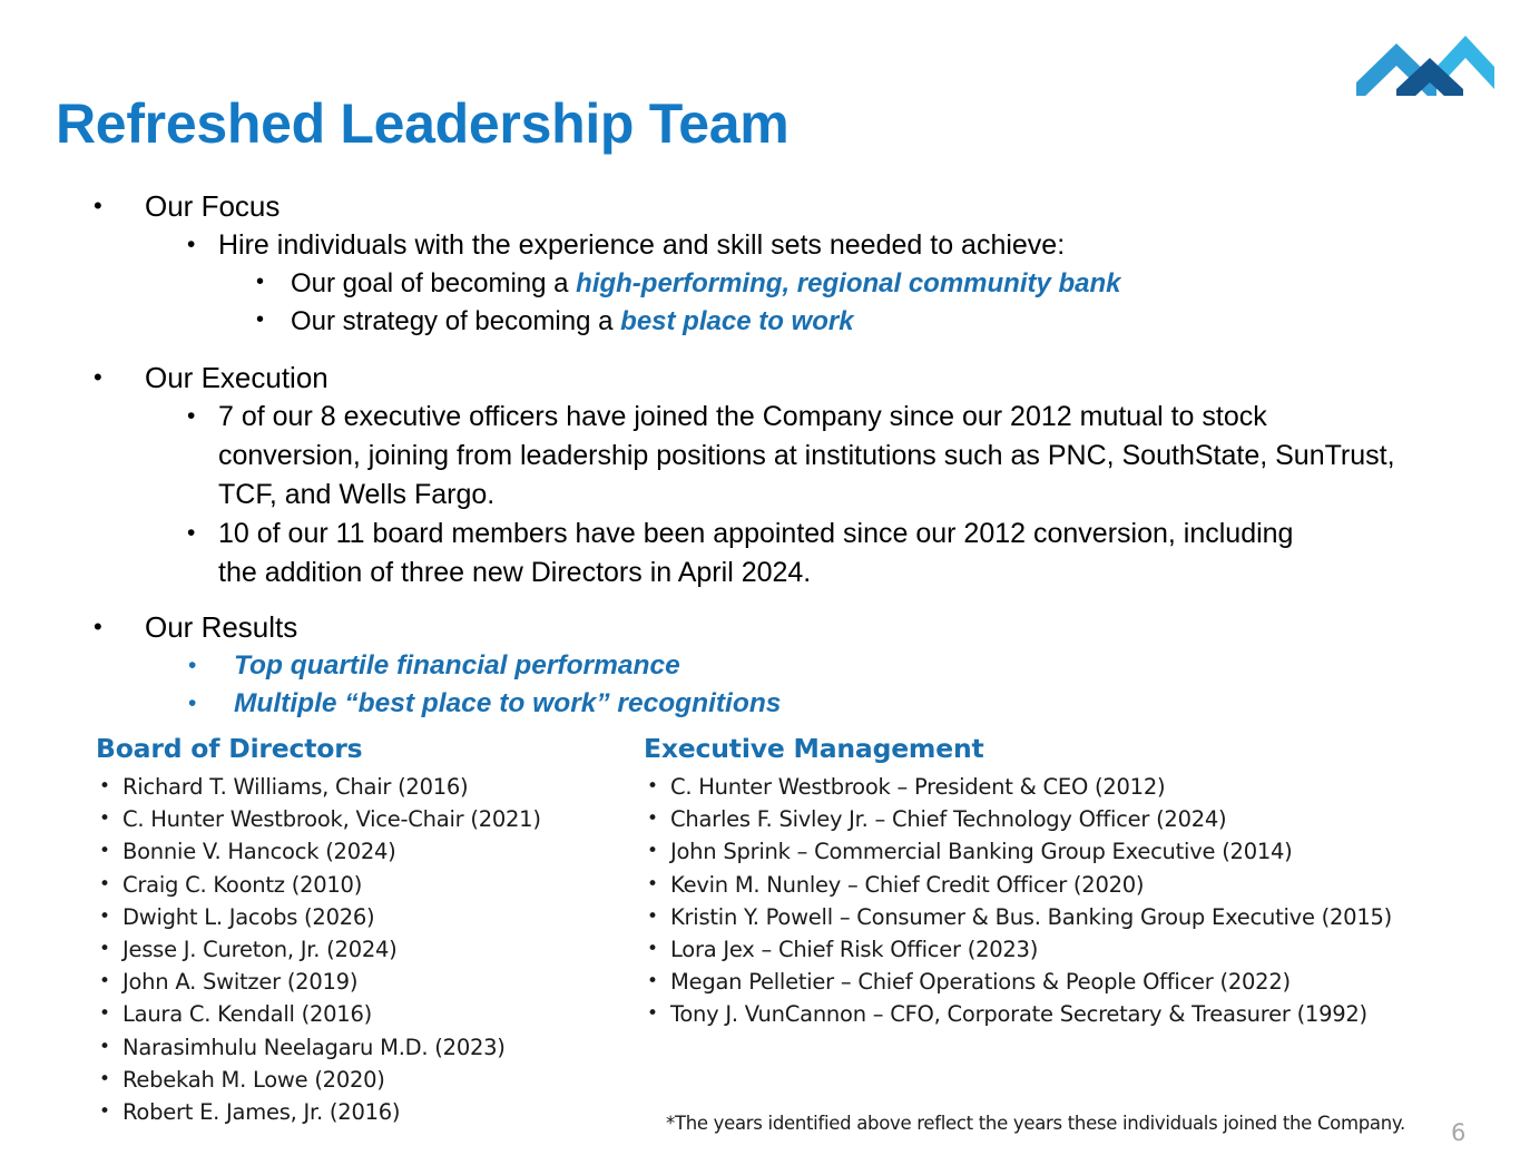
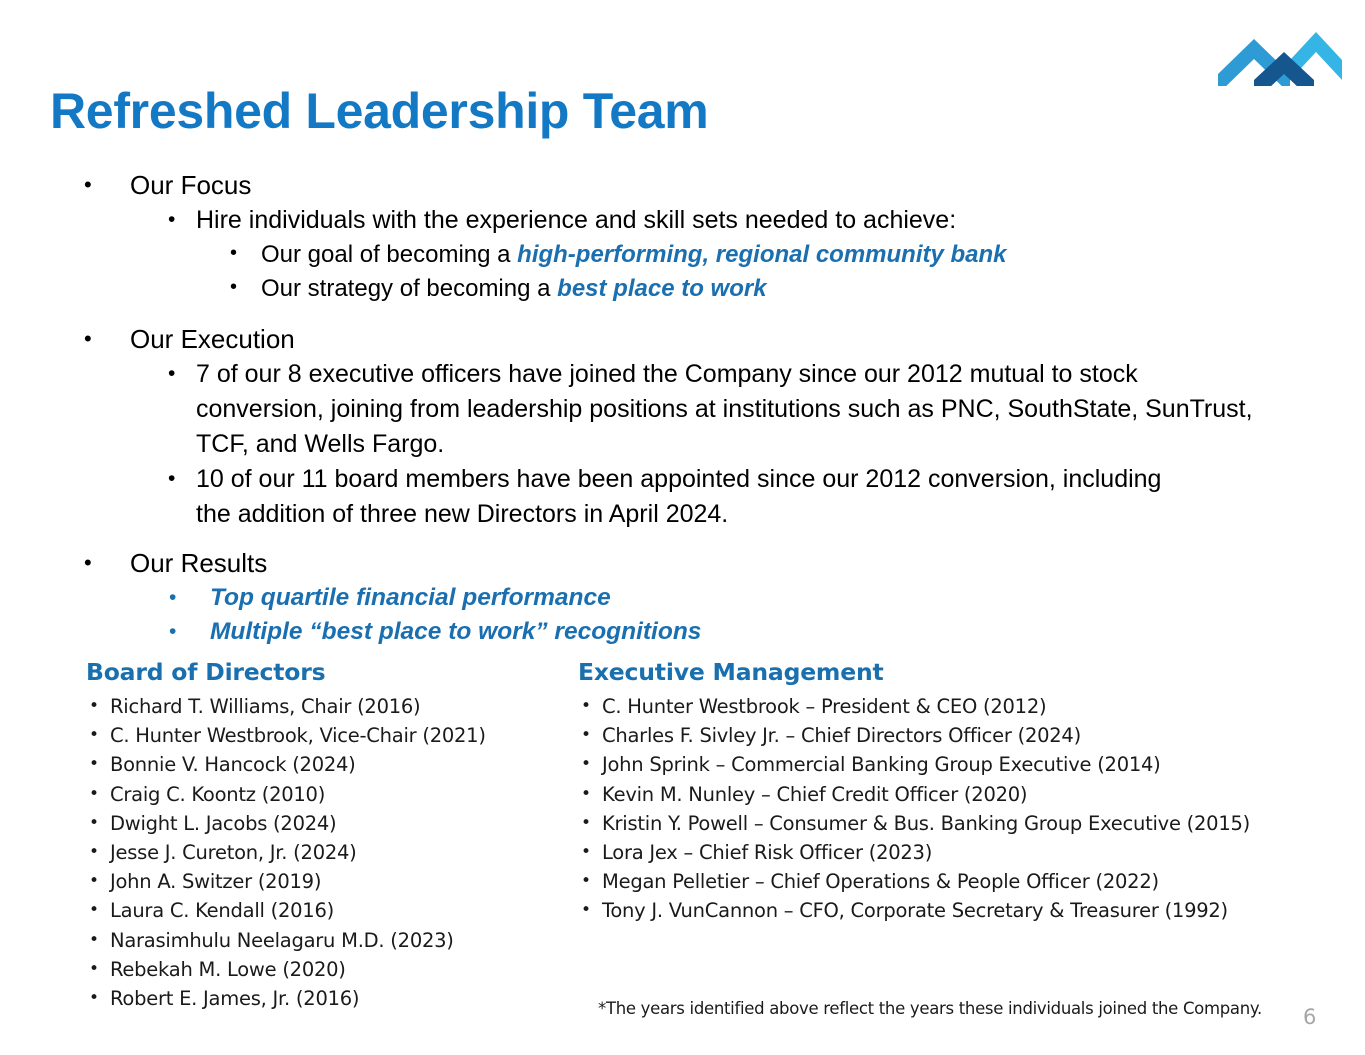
  Refreshed Leadership Team
  •
  Our Focus
  •
  Hire individuals with the experience and skill sets needed to achieve:
  •
  Our goal of becoming a high-performing, regional community bank
  •
  Our strategy of becoming a best place to work
  •
  Our Execution
  •
  7 of our 8 executive officers have joined the Company since our 2012 mutual to stock conversion, joining from leadership positions at institutions such as PNC, SouthState, SunTrust, TCF, and Wells Fargo.
  •
  10 of our 11 board members have been appointed since our 2012 conversion, including the addition of three new Directors in April 2024.
  •
  Our Results
  •
  Top quartile financial performance
  •
  Multiple “best place to work” recognitions
  Board of Directors
  •
  Richard T. Williams, Chair (2016)
  •
  C. Hunter Westbrook, Vice-Chair (2021)
  •
  Bonnie V. Hancock (2024)
  •
  Craig C. Koontz (2010)
  •
- Dwight L. Jacobs (2026)
+ Dwight L. Jacobs (2024)
  •
  Jesse J. Cureton, Jr. (2024)
  •
  John A. Switzer (2019)
  •
  Laura C. Kendall (2016)
  •
  Narasimhulu Neelagaru M.D. (2023)
  •
  Rebekah M. Lowe (2020)
  •
  Robert E. James, Jr. (2016)
  Executive Management
  •
  C. Hunter Westbrook – President & CEO (2012)
  •
- Charles F. Sivley Jr. – Chief Technology Officer (2024)
+ Charles F. Sivley Jr. – Chief Directors Officer (2024)
  •
  John Sprink – Commercial Banking Group Executive (2014)
  •
  Kevin M. Nunley – Chief Credit Officer (2020)
  •
  Kristin Y. Powell – Consumer & Bus. Banking Group Executive (2015)
  •
  Lora Jex – Chief Risk Officer (2023)
  •
  Megan Pelletier – Chief Operations & People Officer (2022)
  •
  Tony J. VunCannon – CFO, Corporate Secretary & Treasurer (1992)
  *The years identified above reflect the years these individuals joined the Company.
  6
